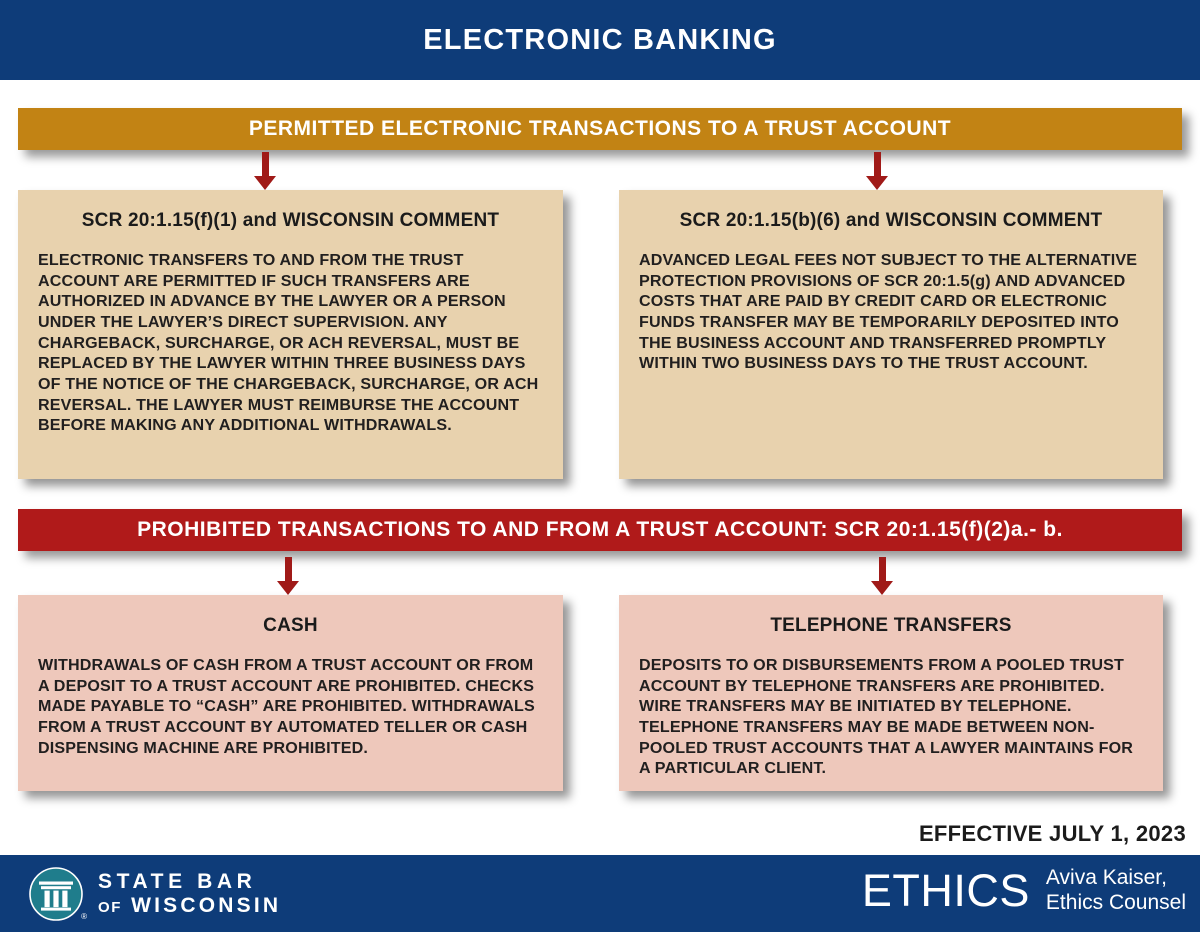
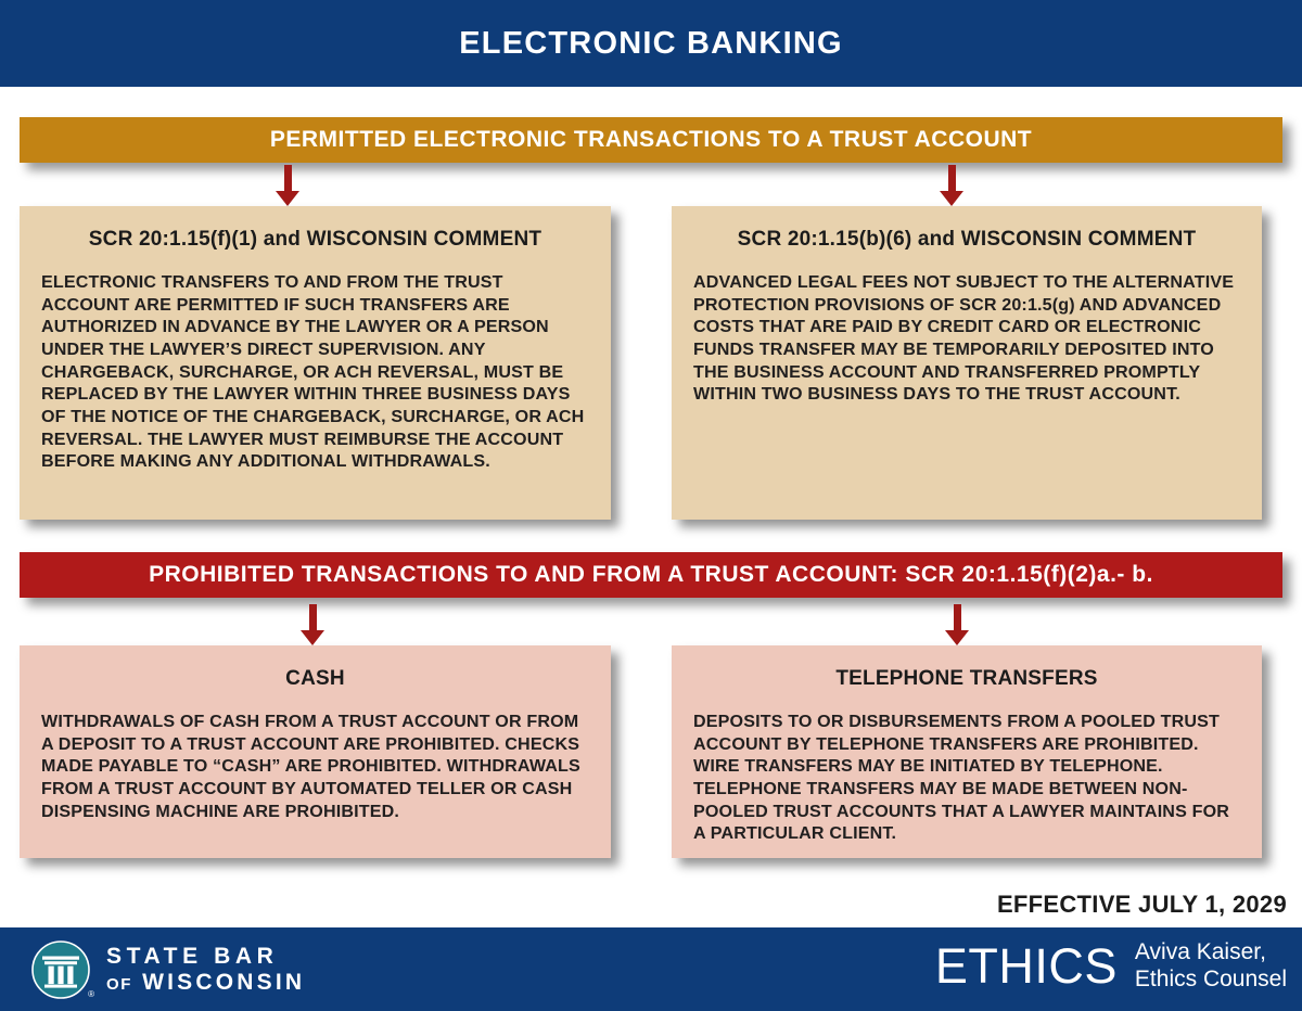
  ELECTRONIC BANKING
  PERMITTED ELECTRONIC TRANSACTIONS TO A TRUST ACCOUNT
  SCR 20:1.15(f)(1) and WISCONSIN COMMENT
  ELECTRONIC TRANSFERS TO AND FROM THE TRUST ACCOUNT ARE PERMITTED IF SUCH TRANSFERS ARE AUTHORIZED IN ADVANCE BY THE LAWYER OR A PERSON UNDER THE LAWYER’S DIRECT SUPERVISION. ANY CHARGEBACK, SURCHARGE, OR ACH REVERSAL, MUST BE REPLACED BY THE LAWYER WITHIN THREE BUSINESS DAYS OF THE NOTICE OF THE CHARGEBACK, SURCHARGE, OR ACH REVERSAL. THE LAWYER MUST REIMBURSE THE ACCOUNT BEFORE MAKING ANY ADDITIONAL WITHDRAWALS.
  SCR 20:1.15(b)(6) and WISCONSIN COMMENT
  ADVANCED LEGAL FEES NOT SUBJECT TO THE ALTERNATIVE PROTECTION PROVISIONS OF SCR 20:1.5(g) AND ADVANCED COSTS THAT ARE PAID BY CREDIT CARD OR ELECTRONIC FUNDS TRANSFER MAY BE TEMPORARILY DEPOSITED INTO THE BUSINESS ACCOUNT AND TRANSFERRED PROMPTLY WITHIN TWO BUSINESS DAYS TO THE TRUST ACCOUNT.
  PROHIBITED TRANSACTIONS TO AND FROM A TRUST ACCOUNT: SCR 20:1.15(f)(2)a.- b.
  CASH
  WITHDRAWALS OF CASH FROM A TRUST ACCOUNT OR FROM A DEPOSIT TO A TRUST ACCOUNT ARE PROHIBITED. CHECKS MADE PAYABLE TO “CASH” ARE PROHIBITED. WITHDRAWALS FROM A TRUST ACCOUNT BY AUTOMATED TELLER OR CASH DISPENSING MACHINE ARE PROHIBITED.
  TELEPHONE TRANSFERS
  DEPOSITS TO OR DISBURSEMENTS FROM A POOLED TRUST ACCOUNT BY TELEPHONE TRANSFERS ARE PROHIBITED. WIRE TRANSFERS MAY BE INITIATED BY TELEPHONE. TELEPHONE TRANSFERS MAY BE MADE BETWEEN NON-POOLED TRUST ACCOUNTS THAT A LAWYER MAINTAINS FOR A PARTICULAR CLIENT.
- EFFECTIVE JULY 1, 2023
+ EFFECTIVE JULY 1, 2029
  ®
  STATE BAR
  OF WISCONSIN
  ETHICS
  Aviva Kaiser,
  Ethics Counsel
